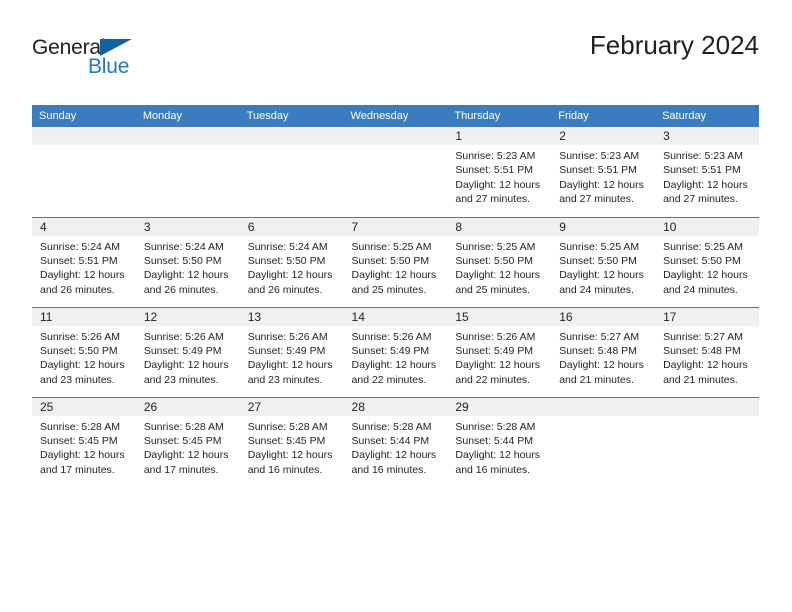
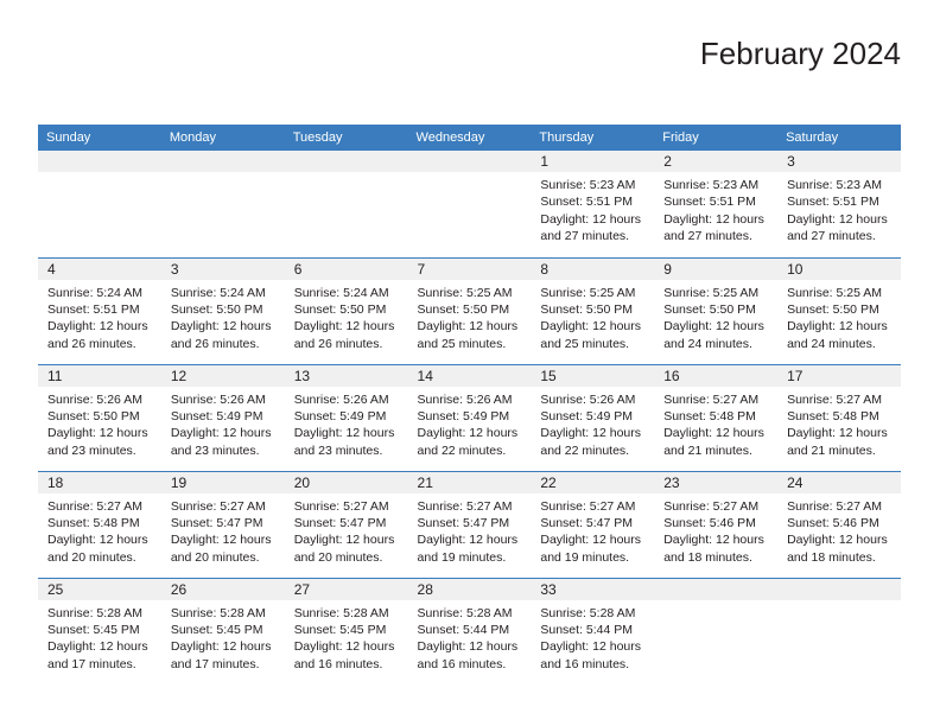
- General
- Blue
  February 2024
  Sunday	Monday	Tuesday	Wednesday	Thursday	Friday	Saturday
  				1Sunrise: 5:23 AMSunset: 5:51 PMDaylight: 12 hoursand 27 minutes.	2Sunrise: 5:23 AMSunset: 5:51 PMDaylight: 12 hoursand 27 minutes.	3Sunrise: 5:23 AMSunset: 5:51 PMDaylight: 12 hoursand 27 minutes.
  4Sunrise: 5:24 AMSunset: 5:51 PMDaylight: 12 hoursand 26 minutes.	3Sunrise: 5:24 AMSunset: 5:50 PMDaylight: 12 hoursand 26 minutes.	6Sunrise: 5:24 AMSunset: 5:50 PMDaylight: 12 hoursand 26 minutes.	7Sunrise: 5:25 AMSunset: 5:50 PMDaylight: 12 hoursand 25 minutes.	8Sunrise: 5:25 AMSunset: 5:50 PMDaylight: 12 hoursand 25 minutes.	9Sunrise: 5:25 AMSunset: 5:50 PMDaylight: 12 hoursand 24 minutes.	10Sunrise: 5:25 AMSunset: 5:50 PMDaylight: 12 hoursand 24 minutes.
  11Sunrise: 5:26 AMSunset: 5:50 PMDaylight: 12 hoursand 23 minutes.	12Sunrise: 5:26 AMSunset: 5:49 PMDaylight: 12 hoursand 23 minutes.	13Sunrise: 5:26 AMSunset: 5:49 PMDaylight: 12 hoursand 23 minutes.	14Sunrise: 5:26 AMSunset: 5:49 PMDaylight: 12 hoursand 22 minutes.	15Sunrise: 5:26 AMSunset: 5:49 PMDaylight: 12 hoursand 22 minutes.	16Sunrise: 5:27 AMSunset: 5:48 PMDaylight: 12 hoursand 21 minutes.	17Sunrise: 5:27 AMSunset: 5:48 PMDaylight: 12 hoursand 21 minutes.
+ 18Sunrise: 5:27 AMSunset: 5:48 PMDaylight: 12 hoursand 20 minutes.	19Sunrise: 5:27 AMSunset: 5:47 PMDaylight: 12 hoursand 20 minutes.	20Sunrise: 5:27 AMSunset: 5:47 PMDaylight: 12 hoursand 20 minutes.	21Sunrise: 5:27 AMSunset: 5:47 PMDaylight: 12 hoursand 19 minutes.	22Sunrise: 5:27 AMSunset: 5:47 PMDaylight: 12 hoursand 19 minutes.	23Sunrise: 5:27 AMSunset: 5:46 PMDaylight: 12 hoursand 18 minutes.	24Sunrise: 5:27 AMSunset: 5:46 PMDaylight: 12 hoursand 18 minutes.
- 25Sunrise: 5:28 AMSunset: 5:45 PMDaylight: 12 hoursand 17 minutes.	26Sunrise: 5:28 AMSunset: 5:45 PMDaylight: 12 hoursand 17 minutes.	27Sunrise: 5:28 AMSunset: 5:45 PMDaylight: 12 hoursand 16 minutes.	28Sunrise: 5:28 AMSunset: 5:44 PMDaylight: 12 hoursand 16 minutes.	29Sunrise: 5:28 AMSunset: 5:44 PMDaylight: 12 hoursand 16 minutes.
+ 25Sunrise: 5:28 AMSunset: 5:45 PMDaylight: 12 hoursand 17 minutes.	26Sunrise: 5:28 AMSunset: 5:45 PMDaylight: 12 hoursand 17 minutes.	27Sunrise: 5:28 AMSunset: 5:45 PMDaylight: 12 hoursand 16 minutes.	28Sunrise: 5:28 AMSunset: 5:44 PMDaylight: 12 hoursand 16 minutes.	33Sunrise: 5:28 AMSunset: 5:44 PMDaylight: 12 hoursand 16 minutes.
